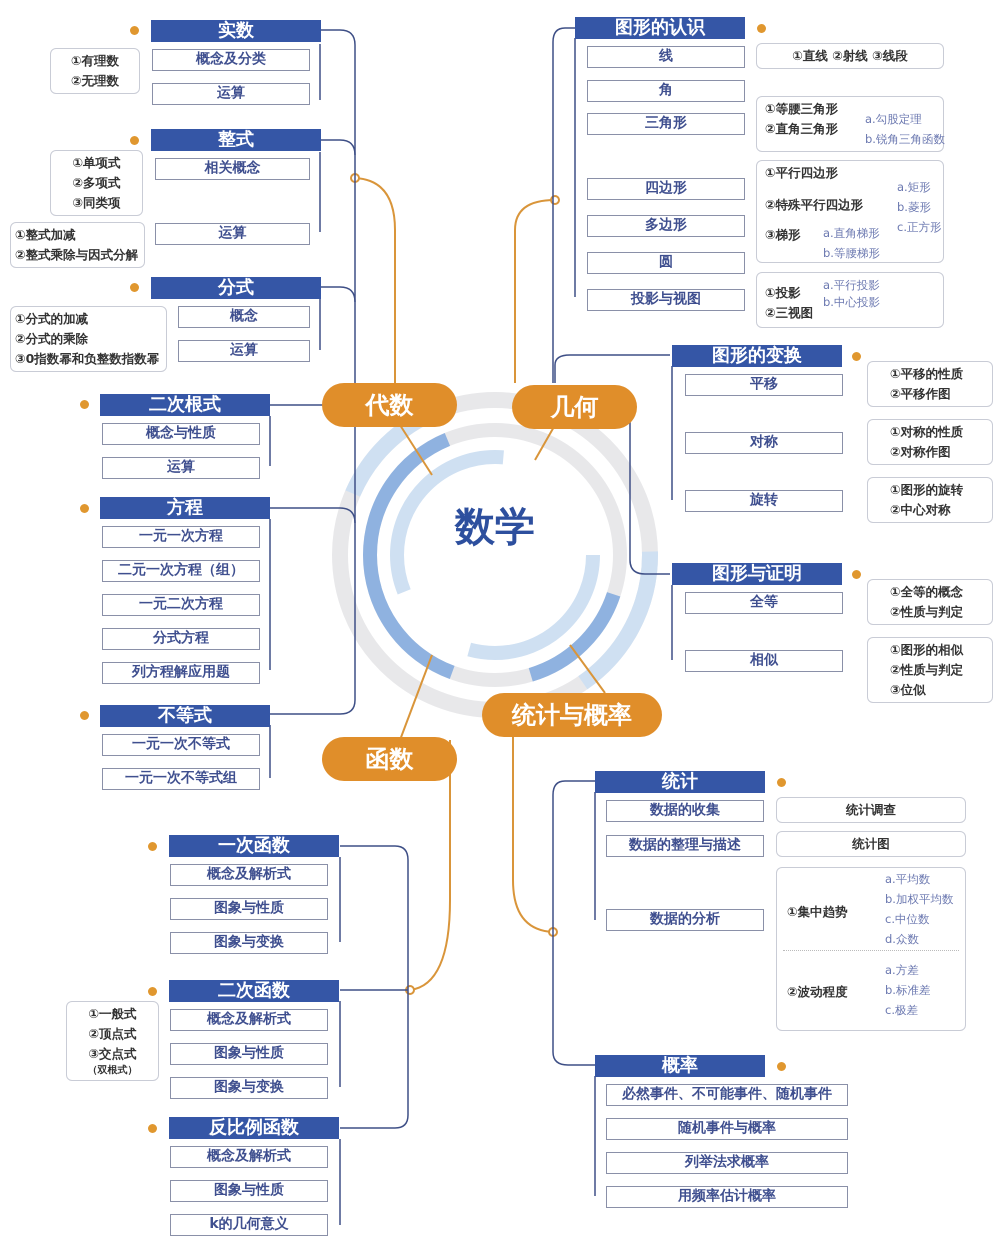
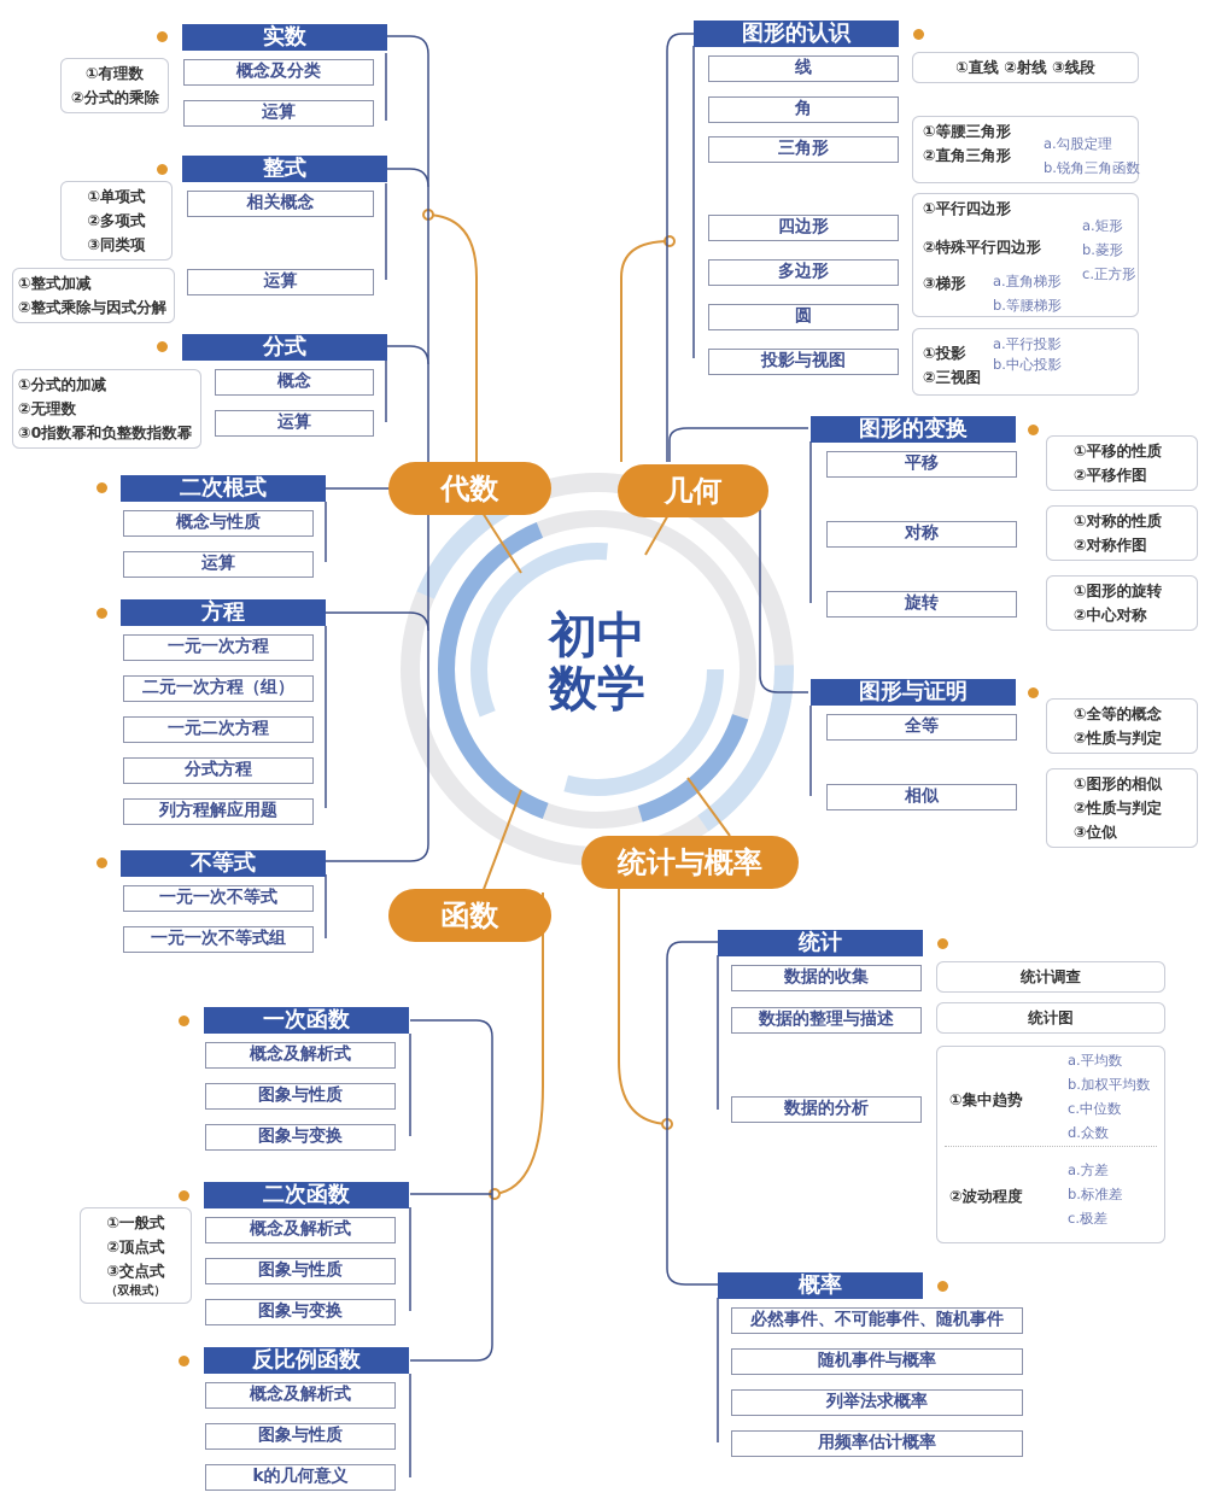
+ 初中
  数学
  代数
  几何
  函数
  统计与概率
  实数
  概念及分类
  运算
  ①有理数
- ②无理数
+ ②分式的乘除
  整式
  相关概念
  运算
  ①单项式
  ②多项式
  ③同类项
  ①整式加减
  ②整式乘除与因式分解
  分式
  概念
  运算
  ①分式的加减
- ②分式的乘除
+ ②无理数
  ③0指数幂和负整数指数幂
  二次根式
  概念与性质
  运算
  方程
  一元一次方程
  二元一次方程（组）
  一元二次方程
  分式方程
  列方程解应用题
  不等式
  一元一次不等式
  一元一次不等式组
  图形的认识
  线
  角
  三角形
  四边形
  多边形
  圆
  投影与视图
  ①直线 ②射线 ③线段
  ①等腰三角形
  ②直角三角形
  a.勾股定理
  b.锐角三角函数
  ①平行四边形
  ②特殊平行四边形
  ③梯形
  a.矩形
  b.菱形
  c.正方形
  a.直角梯形
  b.等腰梯形
  ①投影
  ②三视图
  a.平行投影
  b.中心投影
  图形的变换
  平移
  对称
  旋转
  ①平移的性质
  ②平移作图
  ①对称的性质
  ②对称作图
  ①图形的旋转
  ②中心对称
  图形与证明
  全等
  相似
  ①全等的概念
  ②性质与判定
  ①图形的相似
  ②性质与判定
  ③位似
  一次函数
  概念及解析式
  图象与性质
  图象与变换
  二次函数
  概念及解析式
  图象与性质
  图象与变换
  ①一般式
  ②顶点式
  ③交点式
  （双根式）
  反比例函数
  概念及解析式
  图象与性质
  k的几何意义
  统计
  数据的收集
  数据的整理与描述
  数据的分析
  统计调查
  统计图
  ①集中趋势
  a.平均数
  b.加权平均数
  c.中位数
  d.众数
  ②波动程度
  a.方差
  b.标准差
  c.极差
  概率
  必然事件、不可能事件、随机事件
  随机事件与概率
  列举法求概率
  用频率估计概率
